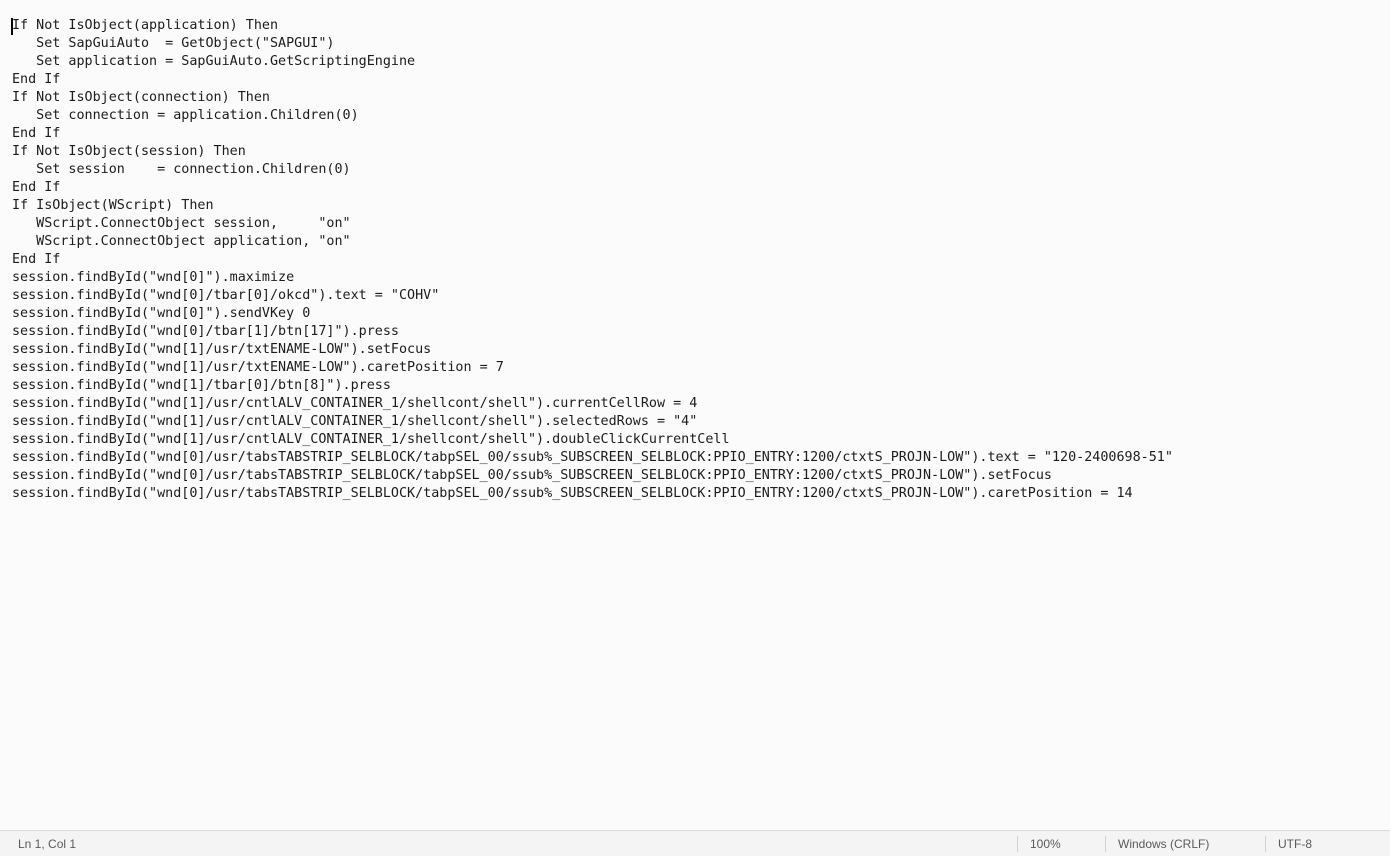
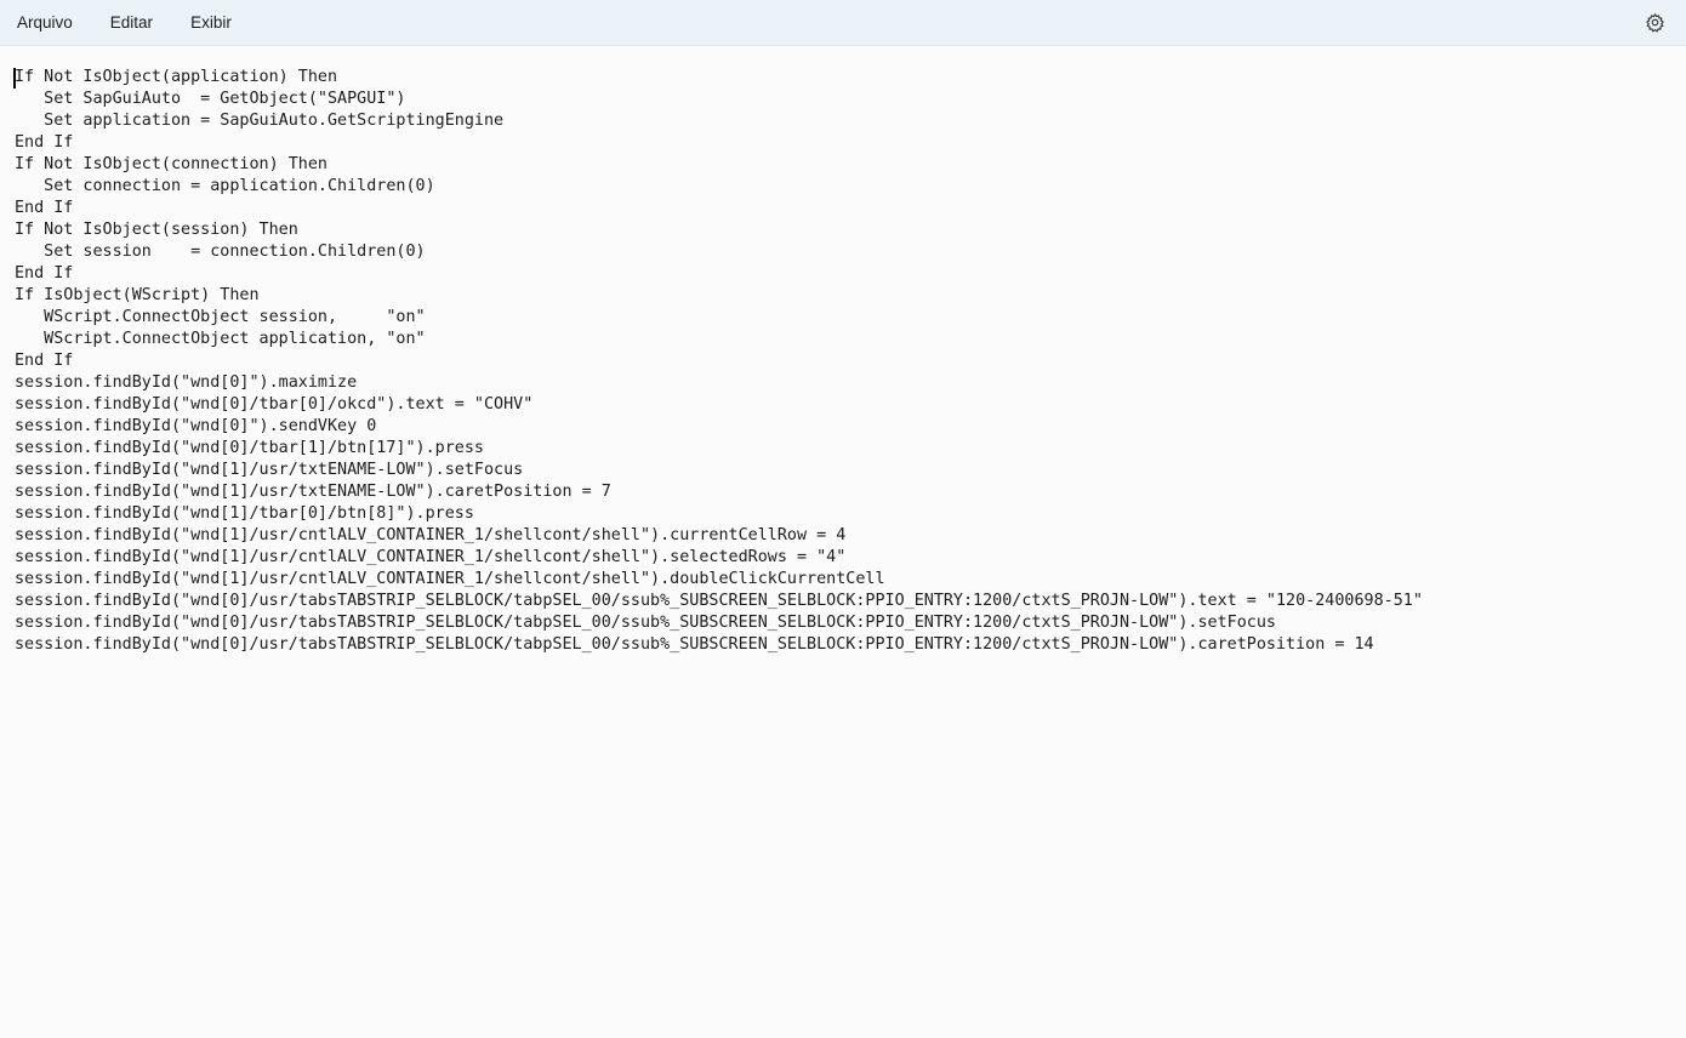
+ Arquivo
+ Editar
+ Exibir
  If Not IsObject(application) Then
  Set SapGuiAuto = GetObject("SAPGUI")
  Set application = SapGuiAuto.GetScriptingEngine
  End If
  If Not IsObject(connection) Then
  Set connection = application.Children(0)
  End If
  If Not IsObject(session) Then
  Set session = connection.Children(0)
  End If
  If IsObject(WScript) Then
  WScript.ConnectObject session, "on"
  WScript.ConnectObject application, "on"
  End If
  session.findById("wnd[0]").maximize
  session.findById("wnd[0]/tbar[0]/okcd").text = "COHV"
  session.findById("wnd[0]").sendVKey 0
  session.findById("wnd[0]/tbar[1]/btn[17]").press
  session.findById("wnd[1]/usr/txtENAME-LOW").setFocus
  session.findById("wnd[1]/usr/txtENAME-LOW").caretPosition = 7
  session.findById("wnd[1]/tbar[0]/btn[8]").press
  session.findById("wnd[1]/usr/cntlALV_CONTAINER_1/shellcont/shell").currentCellRow = 4
  session.findById("wnd[1]/usr/cntlALV_CONTAINER_1/shellcont/shell").selectedRows = "4"
  session.findById("wnd[1]/usr/cntlALV_CONTAINER_1/shellcont/shell").doubleClickCurrentCell
  session.findById("wnd[0]/usr/tabsTABSTRIP_SELBLOCK/tabpSEL_00/ssub%_SUBSCREEN_SELBLOCK:PPIO_ENTRY:1200/ctxtS_PROJN-LOW").text = "120-2400698-51"
  session.findById("wnd[0]/usr/tabsTABSTRIP_SELBLOCK/tabpSEL_00/ssub%_SUBSCREEN_SELBLOCK:PPIO_ENTRY:1200/ctxtS_PROJN-LOW").setFocus
  session.findById("wnd[0]/usr/tabsTABSTRIP_SELBLOCK/tabpSEL_00/ssub%_SUBSCREEN_SELBLOCK:PPIO_ENTRY:1200/ctxtS_PROJN-LOW").caretPosition = 14
- Ln 1, Col 1
- 100%
- Windows (CRLF)
- UTF-8
